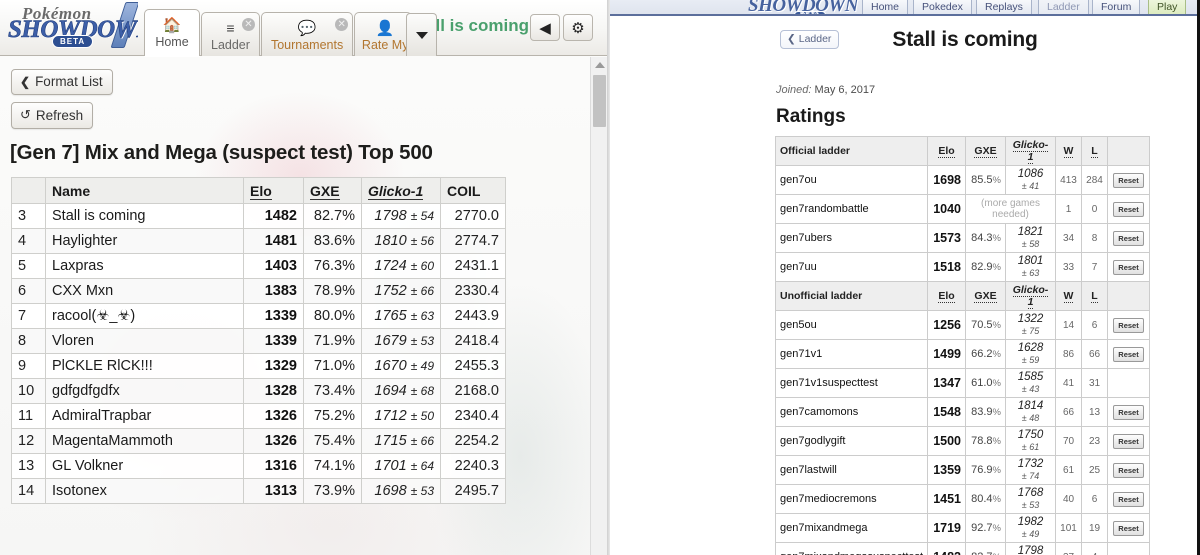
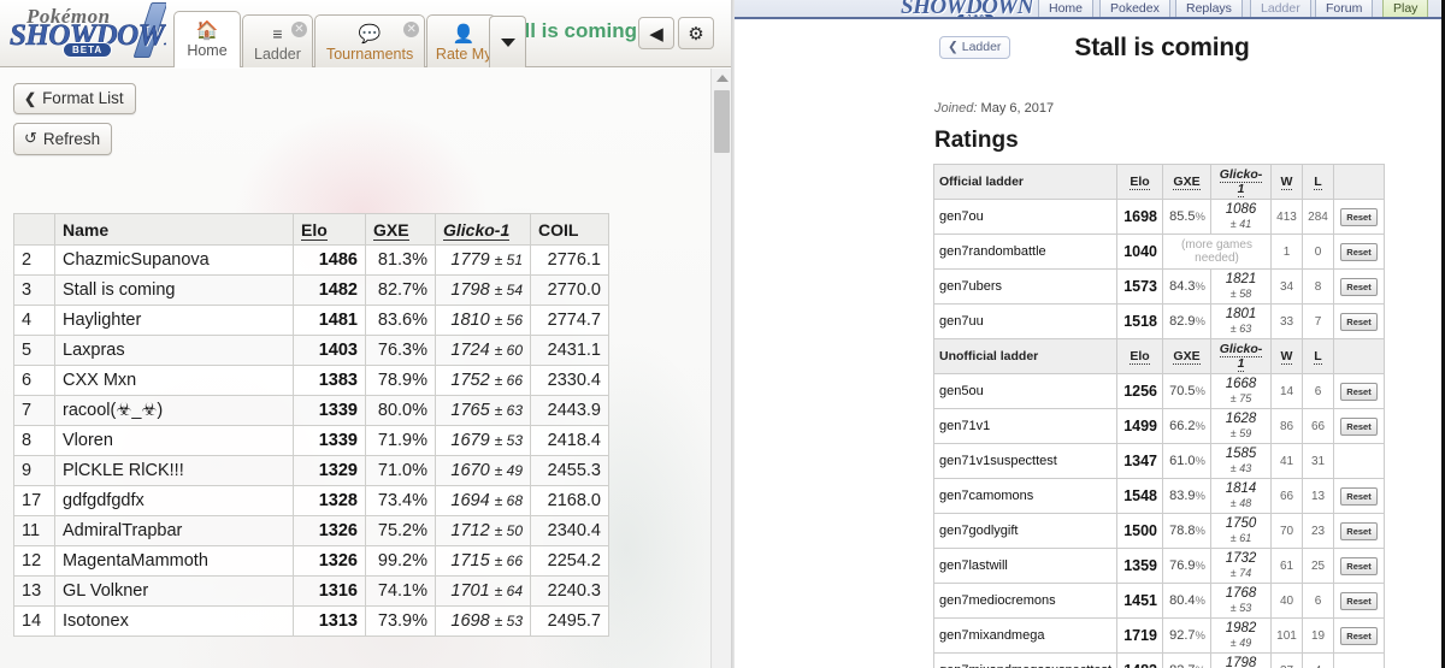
  Pokémon
  SHOWDOW
  BETA
  🏠
  Home
  ✕
  ≡
  Ladder
  ✕
  💬
  Tournaments
  👤
  Rate M
  ll is coming
  ◀
  ⚙
  ❮
  Format List
  Refresh
- [Gen 7] Mix and Mega (suspect test) Top 500
  	Name	Elo	GXE	Glicko-1	COIL
+ 2	ChazmicSupanova	1486	81.3%	1779 ± 51	2776.1
  3	Stall is coming	1482	82.7%	1798 ± 54	2770.0
  4	Haylighter	1481	83.6%	1810 ± 56	2774.7
  5	Laxpras	1403	76.3%	1724 ± 60	2431.1
  6	CXX Mxn	1383	78.9%	1752 ± 66	2330.4
  7	racool(☣_☣)	1339	80.0%	1765 ± 63	2443.9
  8	Vloren	1339	71.9%	1679 ± 53	2418.4
  9	PlCKLE RlCK!!!	1329	71.0%	1670 ± 49	2455.3
- 10	gdfgdfgdfx	1328	73.4%	1694 ± 68	2168.0
+ 17	gdfgdfgdfx	1328	73.4%	1694 ± 68	2168.0
  11	AdmiralTrapbar	1326	75.2%	1712 ± 50	2340.4
- 12	MagentaMammoth	1326	75.4%	1715 ± 66	2254.2
+ 12	MagentaMammoth	1326	99.2%	1715 ± 66	2254.2
  13	GL Volkner	1316	74.1%	1701 ± 64	2240.3
  14	Isotonex	1313	73.9%	1698 ± 53	2495.7
  SHOWDOWN
  Home
  Pokedex
  Replays
  Ladder
  Forum
  Play
  ❮ Ladder
  Stall is coming
  Joined: May 6, 2017
  Ratings
  Official ladder	Elo	GXE	Glicko-1	W	L
  gen7ou	1698	85.5%	1086± 41	413	284	Reset
  gen7randombattle	1040	(more games needed)	1	0	Reset
  gen7ubers	1573	84.3%	1821± 58	34	8	Reset
  gen7uu	1518	82.9%	1801± 63	33	7	Reset
  Unofficial ladder	Elo	GXE	Glicko-1	W	L
- gen5ou	1256	70.5%	1322± 75	14	6	Reset
+ gen5ou	1256	70.5%	1668± 75	14	6	Reset
  gen71v1	1499	66.2%	1628± 59	86	66	Reset
  gen71v1suspecttest	1347	61.0%	1585± 43	41	31
  gen7camomons	1548	83.9%	1814± 48	66	13	Reset
  gen7godlygift	1500	78.8%	1750± 61	70	23	Reset
  gen7lastwill	1359	76.9%	1732± 74	61	25	Reset
  gen7mediocremons	1451	80.4%	1768± 53	40	6	Reset
  gen7mixandmega	1719	92.7%	1982± 49	101	19	Reset
